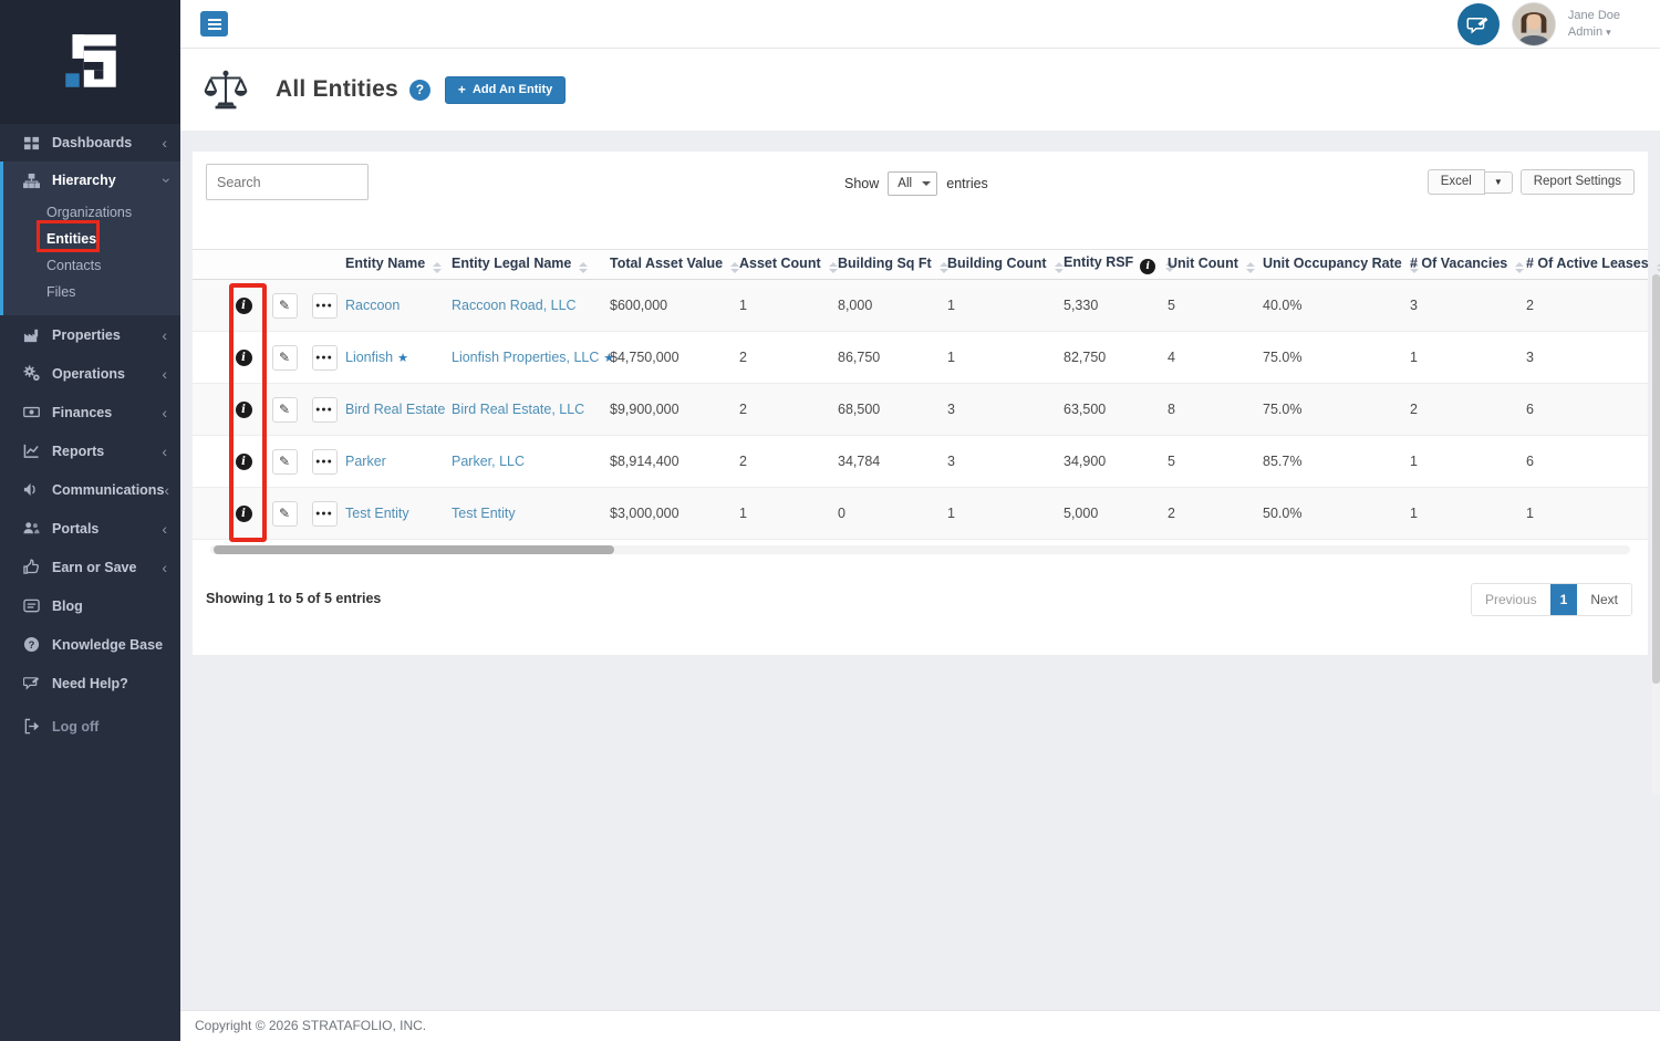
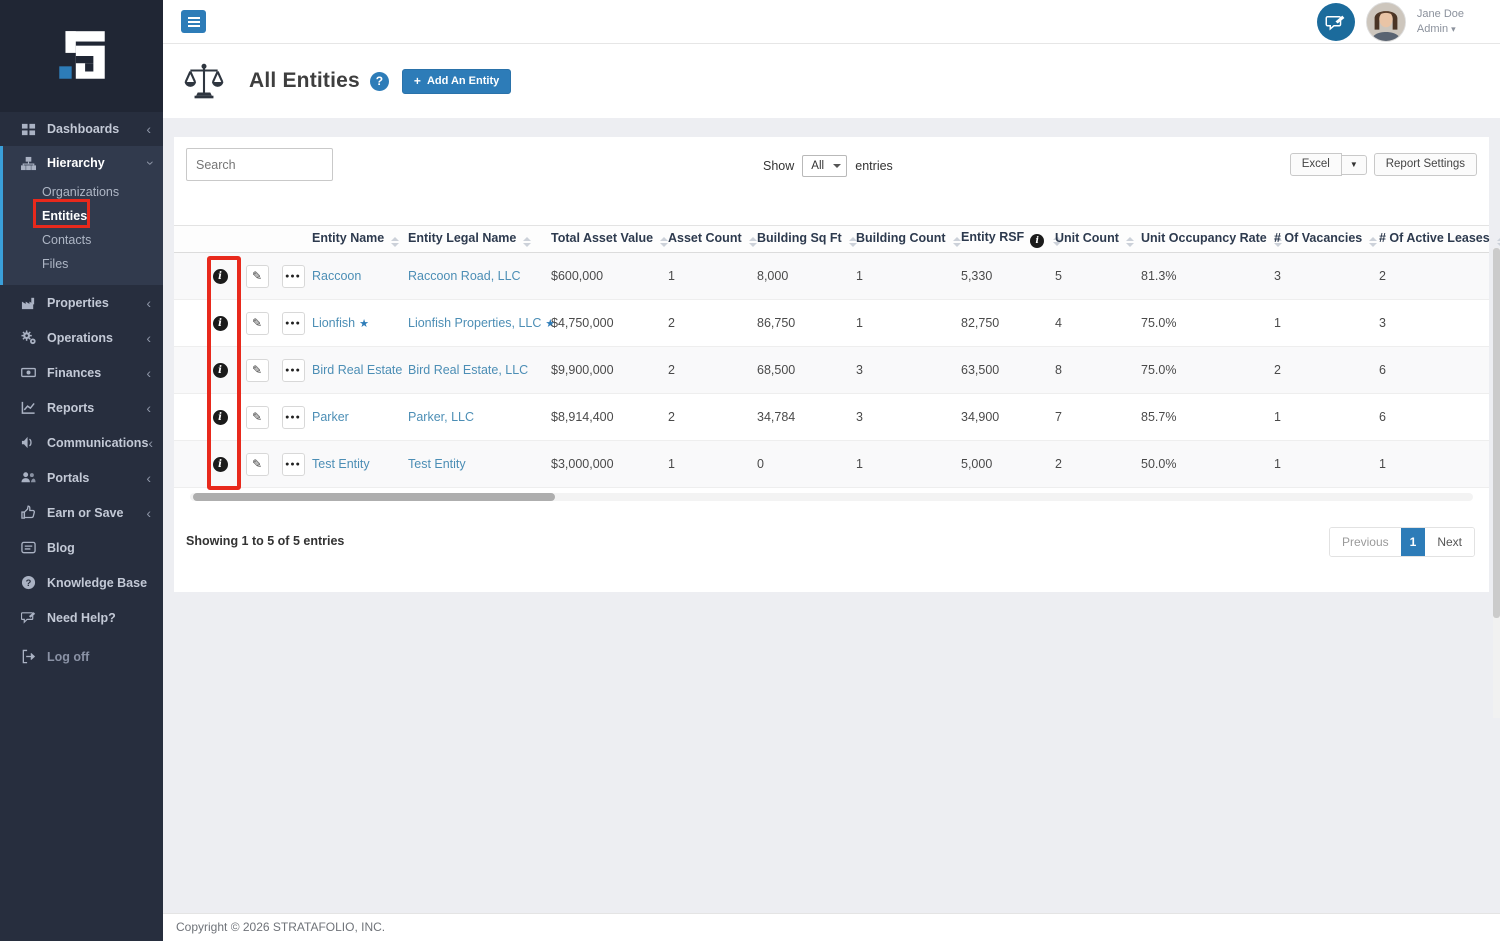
  Dashboards
  ‹
  Hierarchy
  Organizations
  Entities
  Contacts
  Files
  Properties
  ‹
  Operations
  ‹
  Finances
  ‹
  Reports
  ‹
  Communications
  ‹
  Portals
  ‹
  Earn or Save
  ‹
  Blog
  ?
  Knowledge Base
  Need Help?
  Log off
  Jane Doe
  Admin ▾
  All Entities
  ?
  +
  Add An Entity
  Search
  Show
  All
  entries
  Excel
  ▼
  Report Settings
  				Entity Name	Entity Legal Name	Total Asset Value	Asset Count	Building Sq Ft	Building Count	Entity RSF i	Unit Count	Unit Occupancy Rate	# Of Vacancies	# Of Active Leases
- 	i	✎		Raccoon	Raccoon Road, LLC	$600,000	1	8,000	1	5,330	5	40.0%	3	2
+ 	i	✎		Raccoon	Raccoon Road, LLC	$600,000	1	8,000	1	5,330	5	81.3%	3	2
  	i	✎		Lionfish ★	Lionfish Properties, LLC ★	$4,750,000	2	86,750	1	82,750	4	75.0%	1	3
  	i	✎		Bird Real Estate	Bird Real Estate, LLC	$9,900,000	2	68,500	3	63,500	8	75.0%	2	6
- 	i	✎		Parker	Parker, LLC	$8,914,400	2	34,784	3	34,900	5	85.7%	1	6
+ 	i	✎		Parker	Parker, LLC	$8,914,400	2	34,784	3	34,900	7	85.7%	1	6
  	i	✎		Test Entity	Test Entity	$3,000,000	1	0	1	5,000	2	50.0%	1	1
  Showing 1 to 5 of 5 entries
  Previous
  1
  Next
  Copyright © 2026 STRATAFOLIO, INC.
